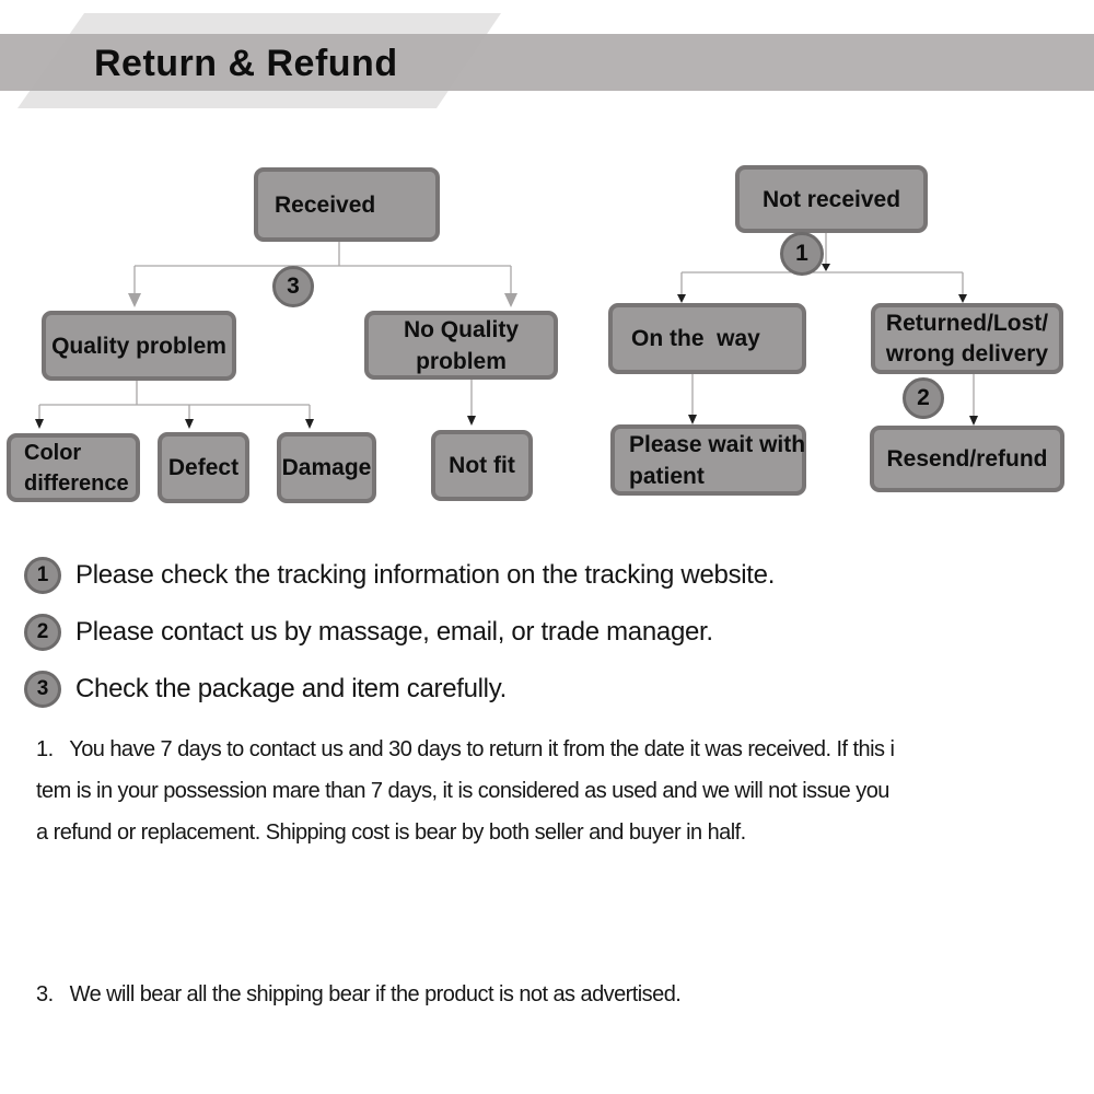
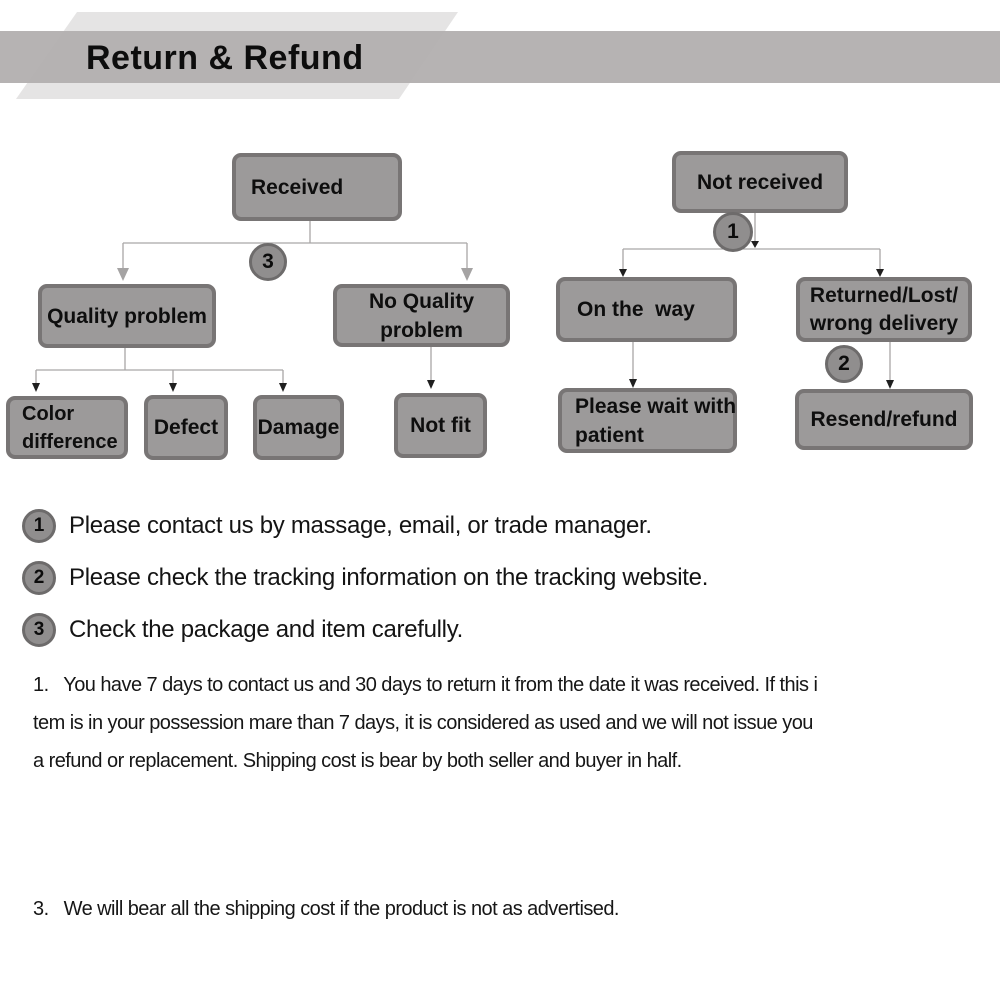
  Return & Refund
  Received
  Not received
  Quality problem
  No Quality
  problem
  On the way
  Returned/Lost/
  wrong delivery
  Color
  difference
  Defect
  Damage
  Not fit
  Please wait with
  patient
  Resend/refund
  1
  2
  3
  1
- Please check the tracking information on the tracking website.
+ Please contact us by massage, email, or trade manager.
  2
- Please contact us by massage, email, or trade manager.
+ Please check the tracking information on the tracking website.
  3
  Check the package and item carefully.
  1. You have 7 days to contact us and 30 days to return it from the date it was received. If this i
  tem is in your possession mare than 7 days, it is considered as used and we will not issue you
  a refund or replacement. Shipping cost is bear by both seller and buyer in half.
- 3. We will bear all the shipping bear if the product is not as advertised.
+ 3. We will bear all the shipping cost if the product is not as advertised.
